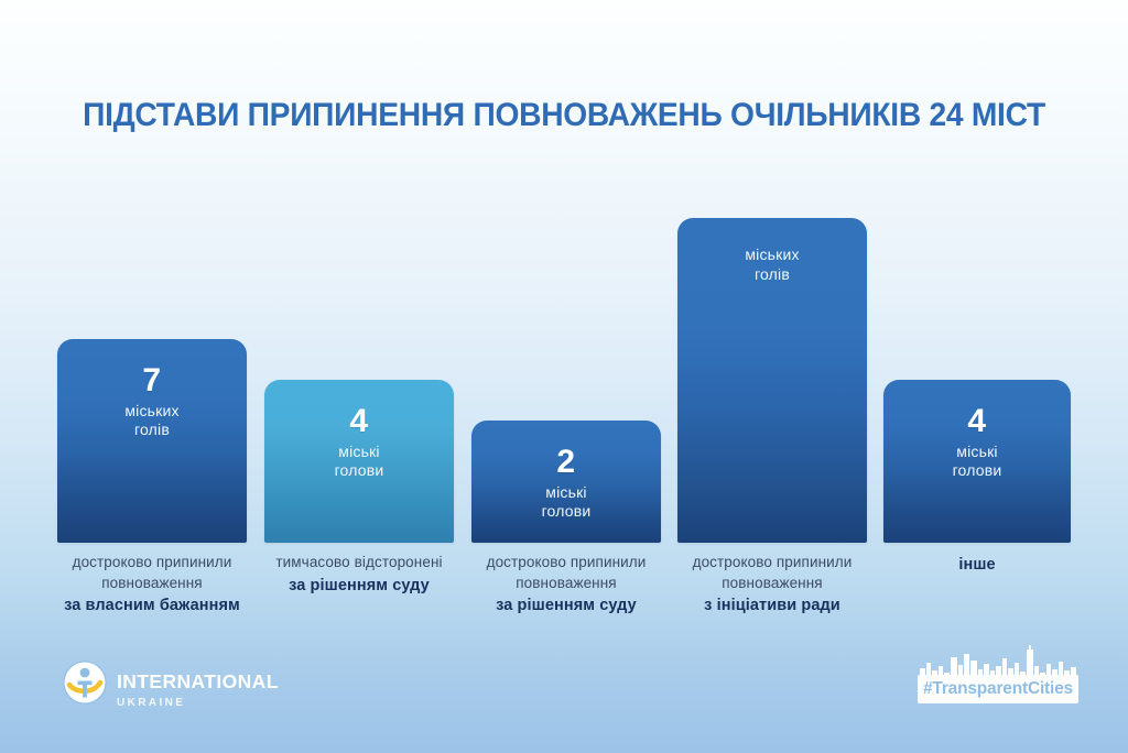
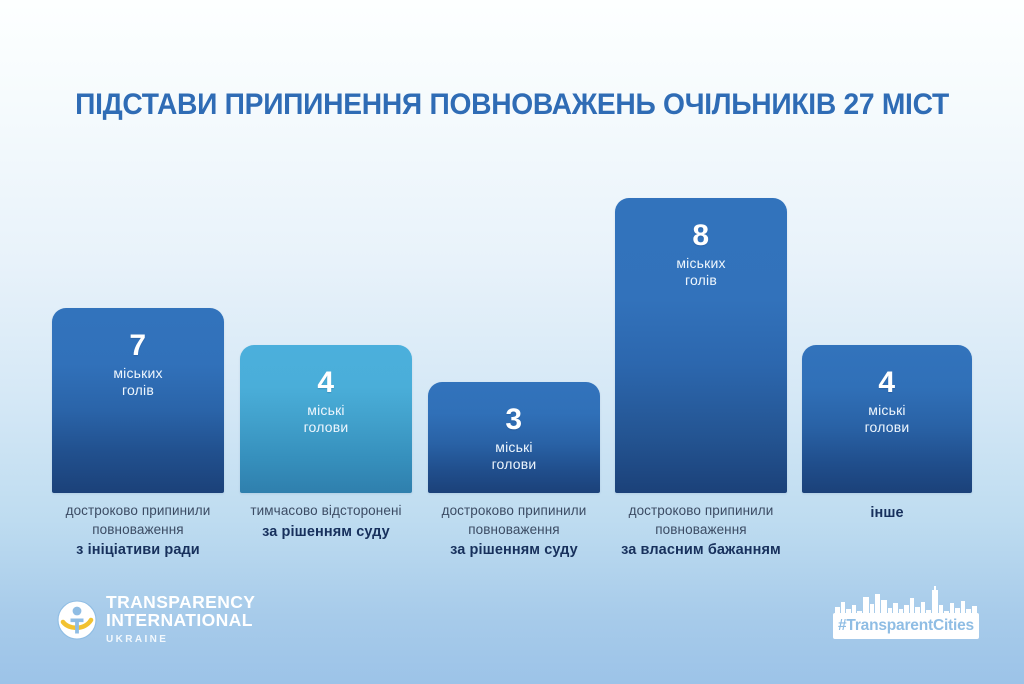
- ПІДСТАВИ ПРИПИНЕННЯ ПОВНОВАЖЕНЬ ОЧІЛЬНИКІВ 24 МІСТ
+ ПІДСТАВИ ПРИПИНЕННЯ ПОВНОВАЖЕНЬ ОЧІЛЬНИКІВ 27 МІСТ
  7
  міських
  голів
  достроково припинили повноваження
- за власним бажанням
+ з ініціативи ради
  4
  міські
  голови
  тимчасово відсторонені
  за рішенням суду
- 2
+ 3
  міські
  голови
  достроково припинили повноваження
  за рішенням суду
+ 8
  міських
  голів
  достроково припинили повноваження
- з ініціативи ради
+ за власним бажанням
  4
  міські
  голови
  інше
+ TRANSPARENCY
  INTERNATIONAL
  UKRAINE
  #TransparentCities
